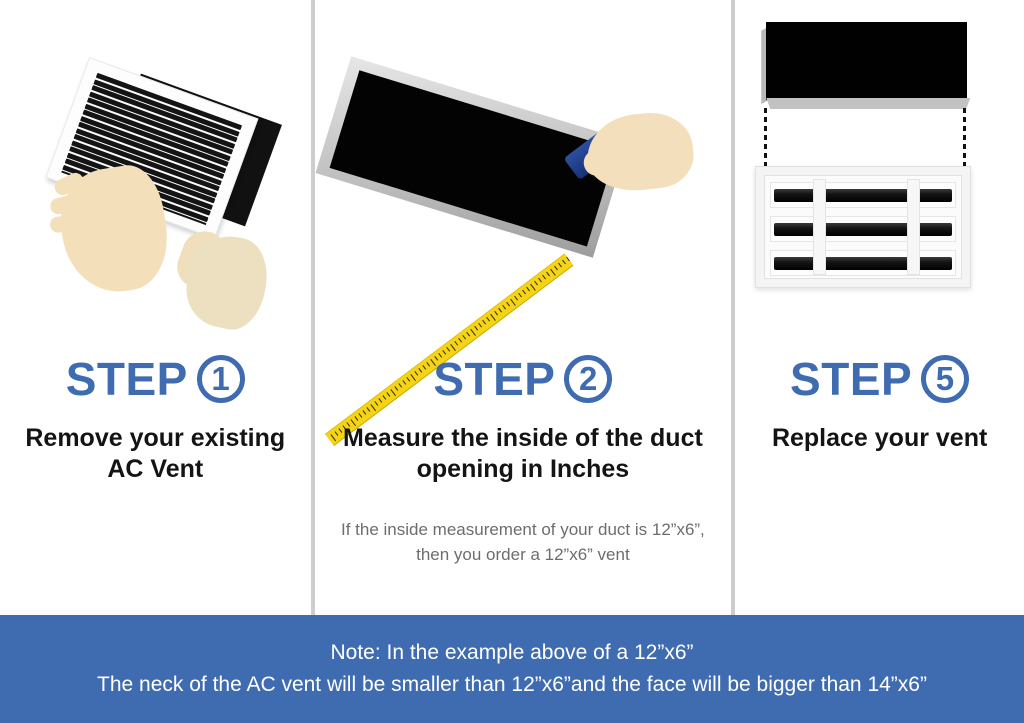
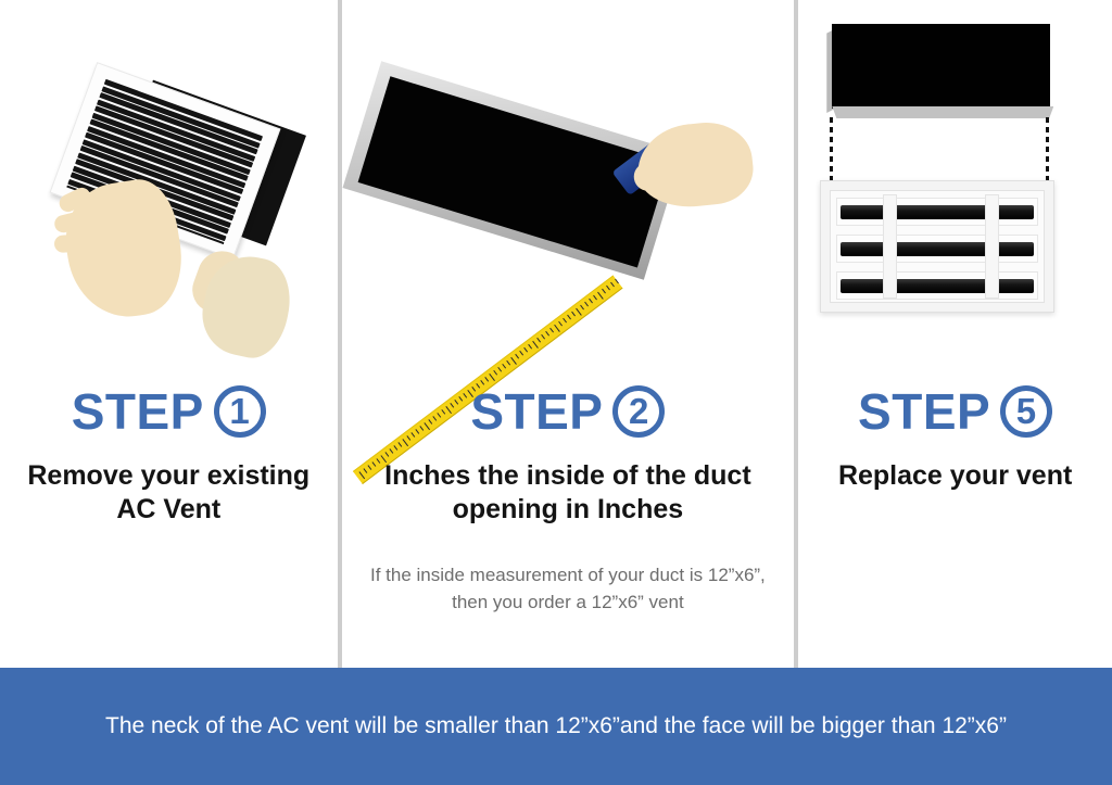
  STEP
  1
  Remove your existing AC Vent
  STEP
  2
- Measure the inside of the duct opening in Inches
+ Inches the inside of the duct opening in Inches
  If the inside measurement of your duct is 12”x6”, then you order a 12”x6” vent
  STEP
  5
  Replace your vent
- Note: In the example above of a 12”x6”
- The neck of the AC vent will be smaller than 12”x6”and the face will be bigger than 14”x6”
+ The neck of the AC vent will be smaller than 12”x6”and the face will be bigger than 12”x6”
